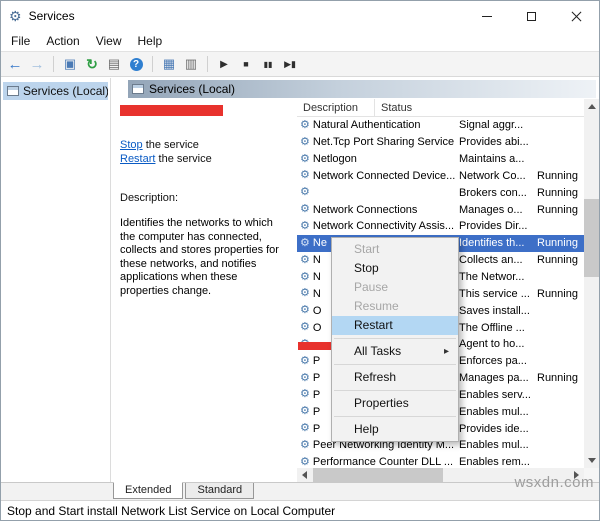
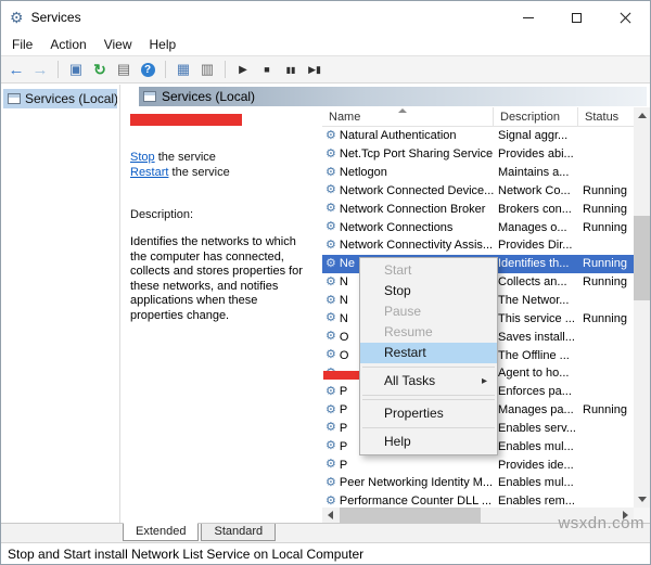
  ⚙
  Services
  File
  Action
  View
  Help
  ←
  →
  ▣
  ↻
  ▤
  ?
  ▦
  ▥
  ▶
  ■
  ▮▮
  ▶▮
  Services (Local)
  Services (Local)
  Stop the service
  Restart the service
  Description:
  Identifies the networks to which the computer has connected, collects and stores properties for these networks, and notifies applications when these properties change.
+ Name
  Description
  Status
  ⚙
  Natural Authentication
  Signal aggr...
  ⚙
  Net.Tcp Port Sharing Service
  Provides abi...
  ⚙
  Netlogon
  Maintains a...
  ⚙
  Network Connected Device...
  Network Co...
  Running
  ⚙
+ Network Connection Broker
  Brokers con...
  Running
  ⚙
  Network Connections
  Manages o...
  Running
  ⚙
  Network Connectivity Assis...
  Provides Dir...
  ⚙
  Ne
  Identifies th...
  Running
  ⚙
  N
  Collects an...
  Running
  ⚙
  N
  The Networ...
  ⚙
  N
  This service ...
  Running
  ⚙
  O
  Saves install...
  ⚙
  O
  The Offline ...
  Agent to ho...
  ⚙
  P
  Enforces pa...
  ⚙
  P
  Manages pa...
  Running
  ⚙
  P
  Enables serv...
  ⚙
  P
  Enables mul...
  ⚙
  P
  Provides ide...
  ⚙
  Peer Networking Identity M...
  Enables mul...
  ⚙
  Performance Counter DLL ...
  Enables rem...
  Extended
  Standard
  Stop and Start install Network List Service on Local Computer
  Start
  Stop
  Pause
  Resume
  Restart
  All Tasks
  ▸
- Refresh
  Properties
  Help
  wsxdn.com
